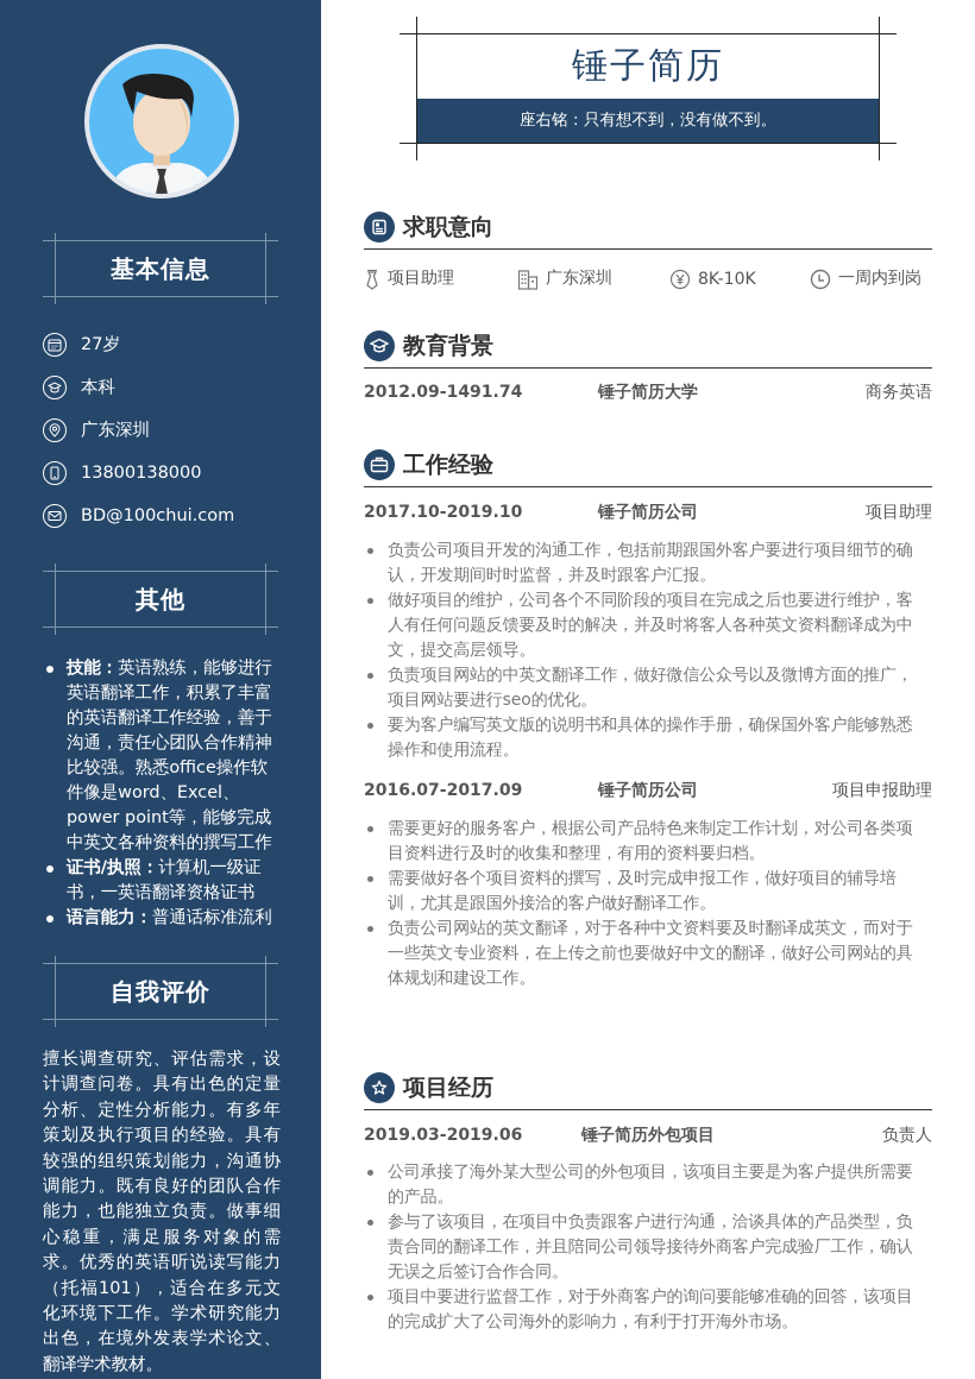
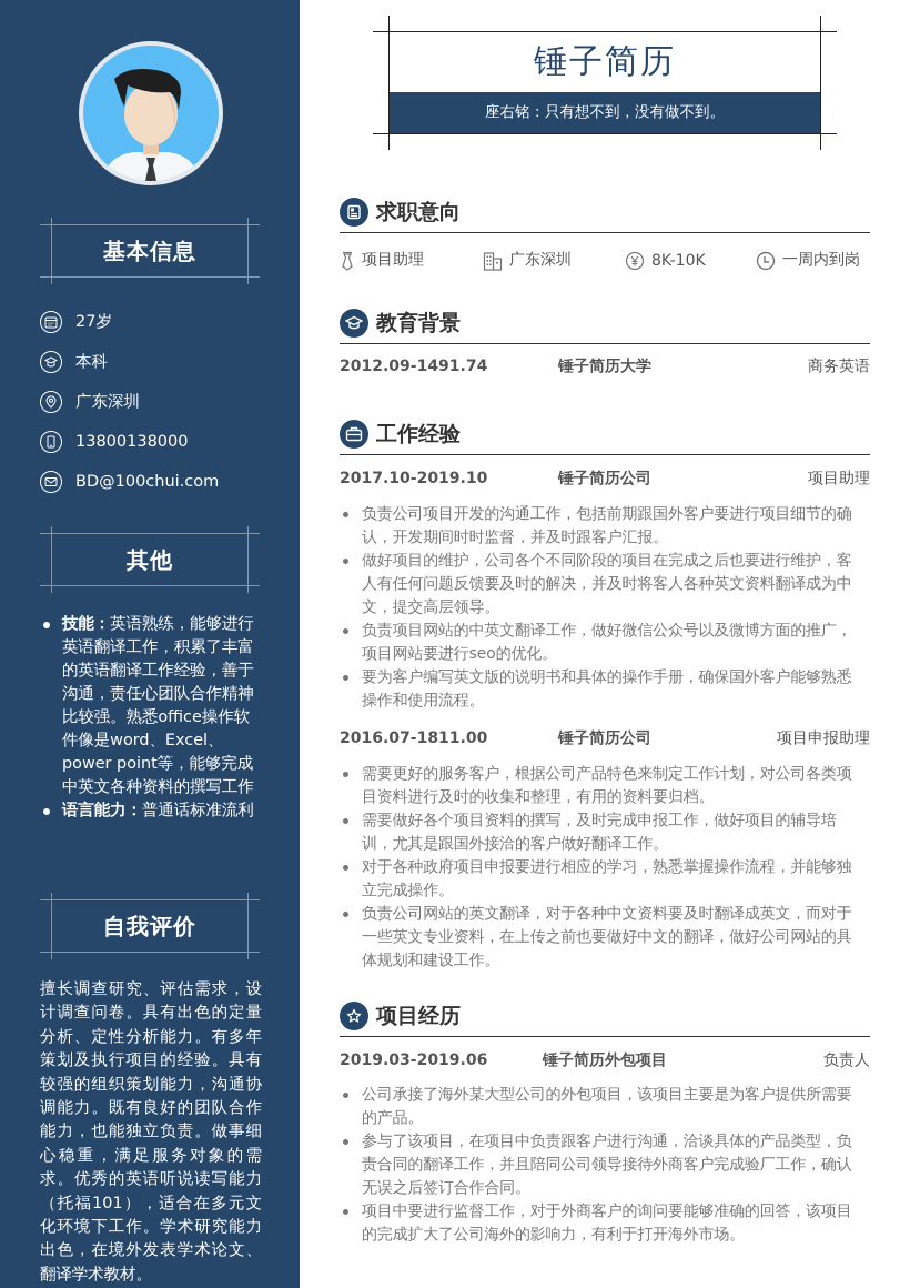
  基本信息
  27岁
  本科
  广东深圳
  13800138000
  BD@100chui.com
  其他
  技能：英语熟练，能够进行英语翻译工作，积累了丰富的英语翻译工作经验，善于沟通，责任心团队合作精神比较强。熟悉office操作软件像是word、Excel、power point等，能够完成中英文各种资料的撰写工作
- 证书/执照：计算机一级证书，一英语翻译资格证书
  语言能力：普通话标准流利
  自我评价
  擅长调查研究、评估需求，设计调查问卷。具有出色的定量分析、定性分析能力。有多年策划及执行项目的经验。具有较强的组织策划能力，沟通协调能力。既有良好的团队合作能力，也能独立负责。做事细心稳重，满足服务对象的需求。优秀的英语听说读写能力（托福101），适合在多元文化环境下工作。学术研究能力出色，在境外发表学术论文、翻译学术教材。
  锤子简历
  座右铭：只有想不到，没有做不到。
  求职意向
  项目助理
  广东深圳
  8K-10K
  一周内到岗
  教育背景
  2012.09-1491.74
  锤子简历大学
  商务英语
  工作经验
  2017.10-2019.10
  锤子简历公司
  项目助理
  负责公司项目开发的沟通工作，包括前期跟国外客户要进行项目细节的确认，开发期间时时监督，并及时跟客户汇报。
  做好项目的维护，公司各个不同阶段的项目在完成之后也要进行维护，客人有任何问题反馈要及时的解决，并及时将客人各种英文资料翻译成为中文，提交高层领导。
  负责项目网站的中英文翻译工作，做好微信公众号以及微博方面的推广，项目网站要进行seo的优化。
  要为客户编写英文版的说明书和具体的操作手册，确保国外客户能够熟悉操作和使用流程。
- 2016.07-2017.09
+ 2016.07-1811.00
  锤子简历公司
  项目申报助理
  需要更好的服务客户，根据公司产品特色来制定工作计划，对公司各类项目资料进行及时的收集和整理，有用的资料要归档。
  需要做好各个项目资料的撰写，及时完成申报工作，做好项目的辅导培训，尤其是跟国外接洽的客户做好翻译工作。
+ 对于各种政府项目申报要进行相应的学习，熟悉掌握操作流程，并能够独立完成操作。
  负责公司网站的英文翻译，对于各种中文资料要及时翻译成英文，而对于一些英文专业资料，在上传之前也要做好中文的翻译，做好公司网站的具体规划和建设工作。
  项目经历
  2019.03-2019.06
  锤子简历外包项目
  负责人
  公司承接了海外某大型公司的外包项目，该项目主要是为客户提供所需要的产品。
  参与了该项目，在项目中负责跟客户进行沟通，洽谈具体的产品类型，负责合同的翻译工作，并且陪同公司领导接待外商客户完成验厂工作，确认无误之后签订合作合同。
  项目中要进行监督工作，对于外商客户的询问要能够准确的回答，该项目的完成扩大了公司海外的影响力，有利于打开海外市场。
